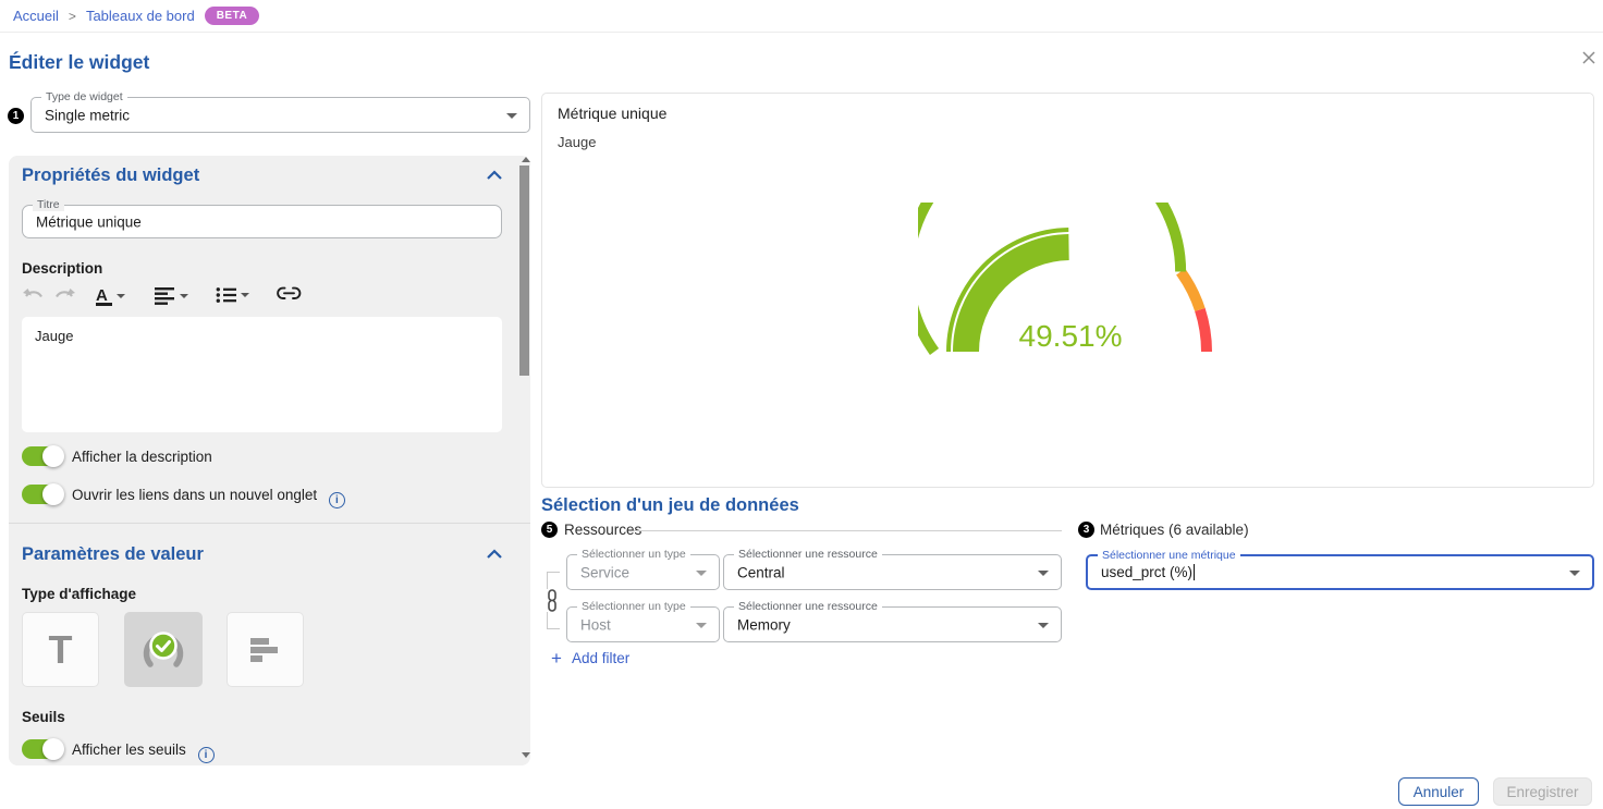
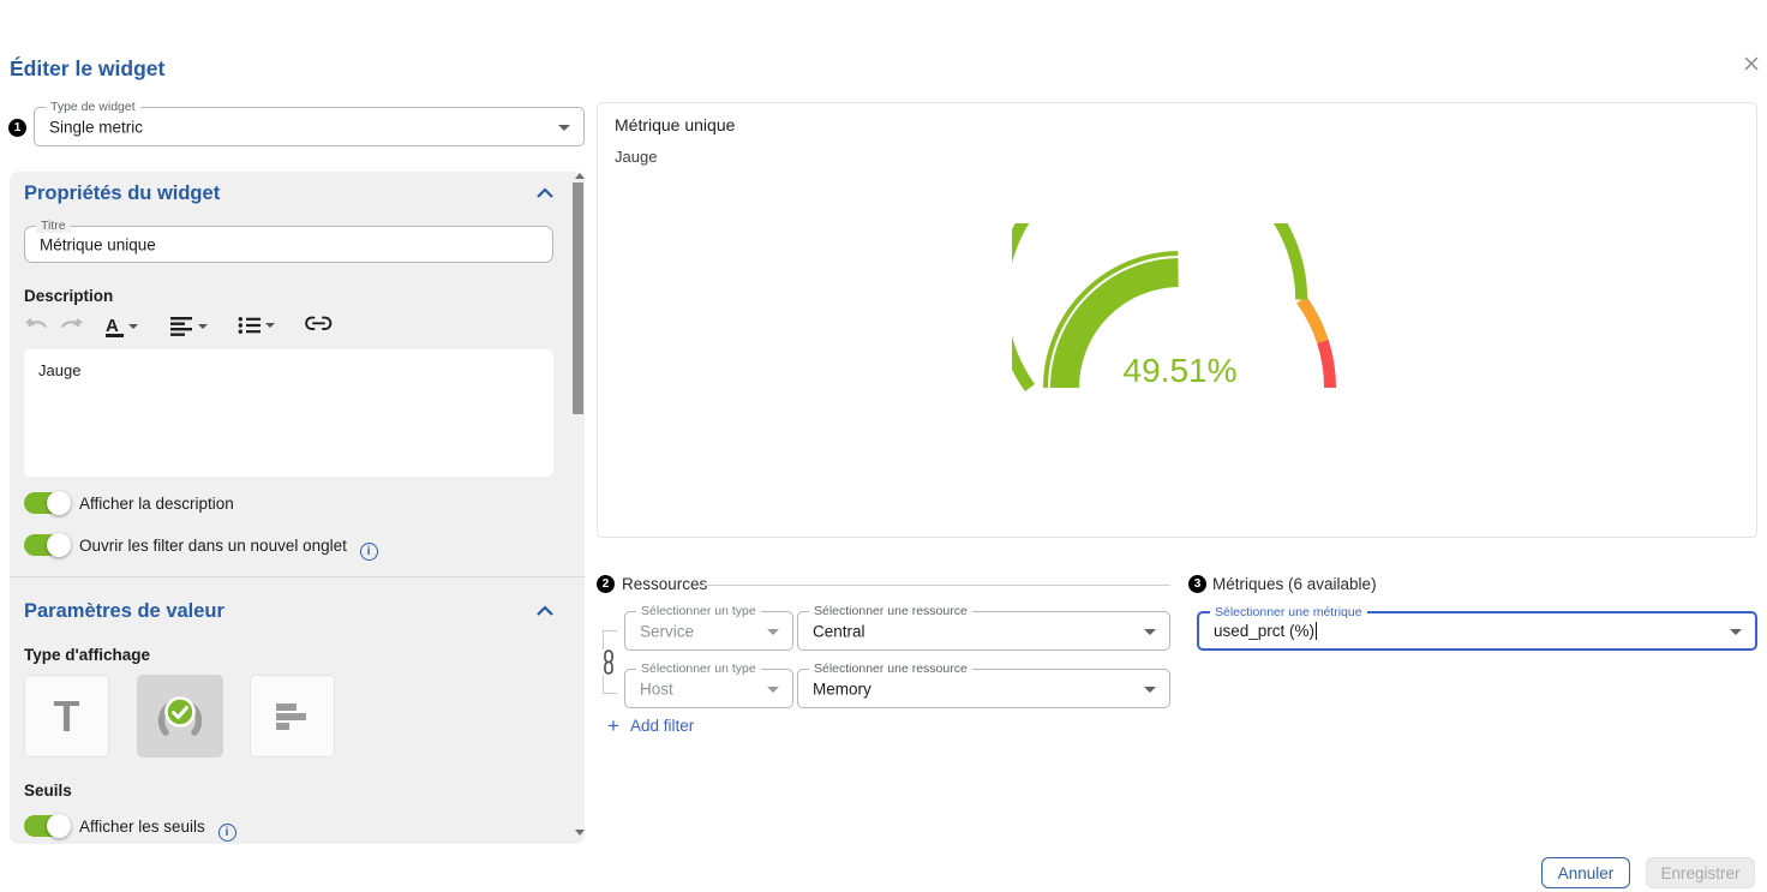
- Accueil
- >
- Tableaux de bord
- BETA
  Éditer le widget
  1
  Type de widget
  Single metric
  Propriétés du widget
  Titre
  Métrique unique
  Description
  Jauge
  Afficher la description
- Ouvrir les liens dans un nouvel onglet
+ Ouvrir les filter dans un nouvel onglet
  Paramètres de valeur
  Type d'affichage
  Seuils
  Afficher les seuils
  Métrique unique
  Jauge
  49.51%
- Sélection d'un jeu de données
- 5
+ 2
  Ressource
  3
  Métriques (6 available)
  Sélectionner un type
  Service
  Sélectionner une ressource
  Central
  Sélectionner un type
  Host
  Sélectionner une ressource
  Memory
  Add filter
  Sélectionner une métrique
  used_prct (%)
  Annuler
  Enregistrer
